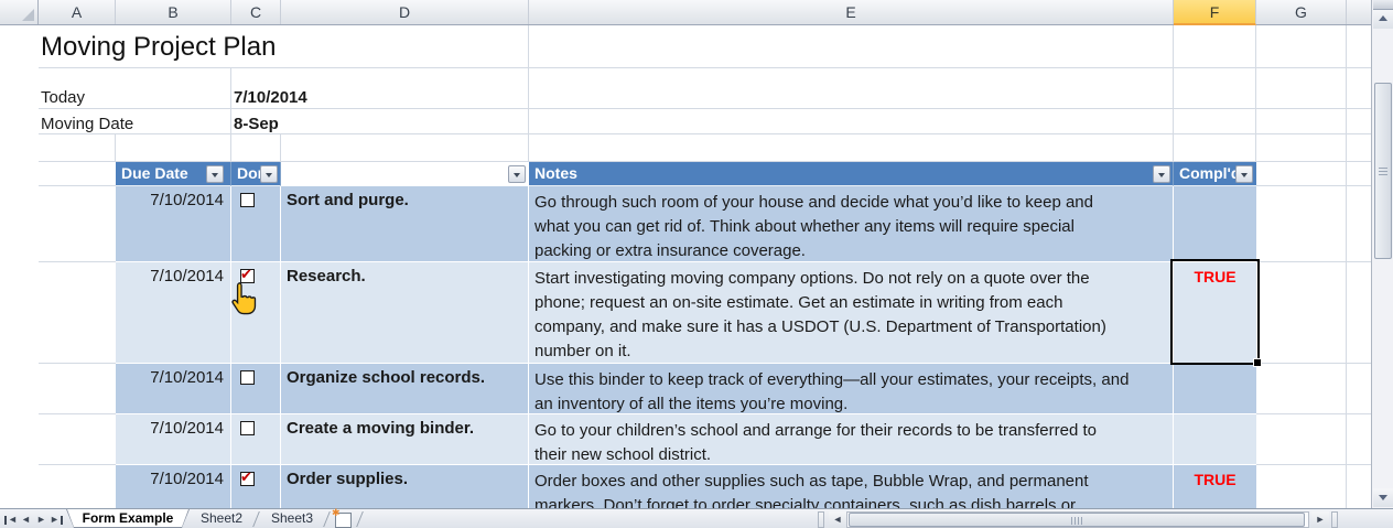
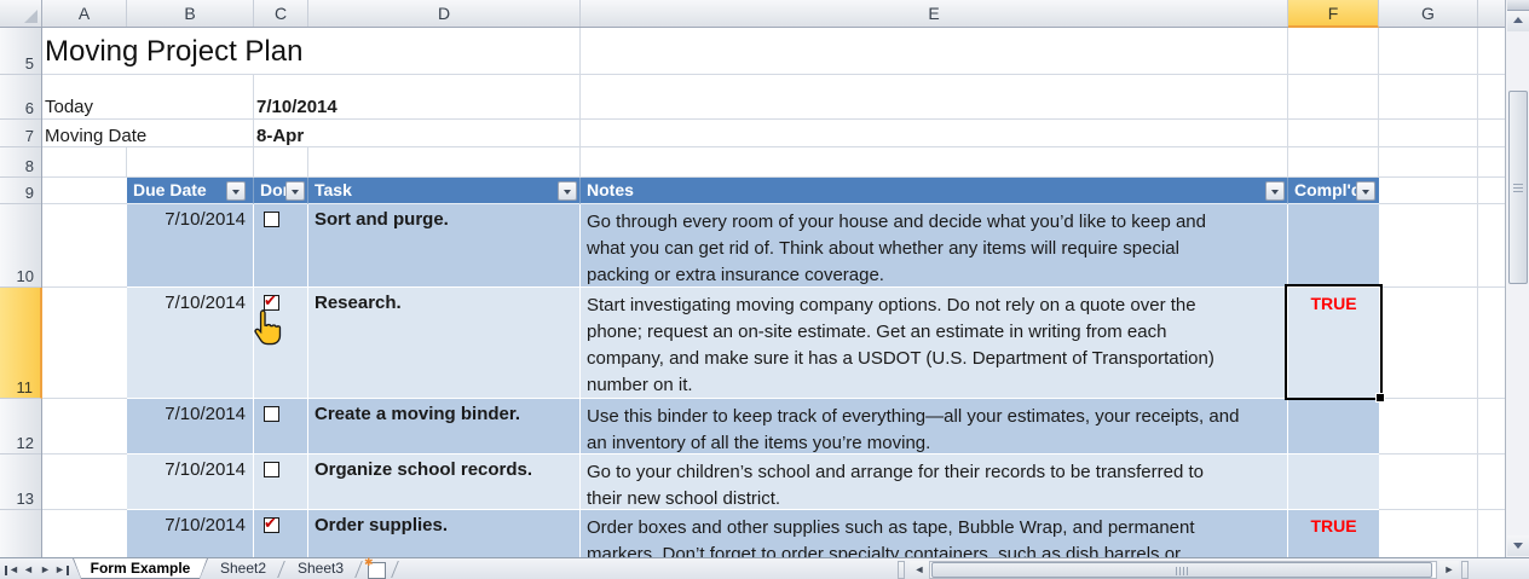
  A
  B
  C
  D
  E
  F
  G
+ 5
+ 6
+ 7
+ 8
+ 9
+ 10
+ 11
+ 12
+ 13
  Moving Project Plan
  Today
  7/10/2014
  Moving Date
- 8-Sep
+ 8-Apr
  Due Date
+ Task
  Notes
  Compl'
  7/10/2014
  Sort and purge.
- Go through such room of your house and decide what you’d like to keep and
+ Go through every room of your house and decide what you’d like to keep and
  what you can get rid of. Think about whether any items will require special
  packing or extra insurance coverage.
  7/10/2014
  ✔
  Research.
  Start investigating moving company options. Do not rely on a quote over the
  phone; request an on-site estimate. Get an estimate in writing from each
  company, and make sure it has a USDOT (U.S. Department of Transportation)
  number on it.
  TRUE
  7/10/2014
- Organize school records.
+ Create a moving binder.
  Use this binder to keep track of everything—all your estimates, your receipts, and
  an inventory of all the items you’re moving.
  7/10/2014
- Create a moving binder.
+ Organize school records.
  Go to your children’s school and arrange for their records to be transferred to
  their new school district.
  7/10/2014
  ✔
  Order supplies.
  Order boxes and other supplies such as tape, Bubble Wrap, and permanent
  markers. Don’t forget to order specialty containers, such as dish barrels or
  TRUE
  ◄
  ◄
  ►
  ►
  Form Example
  Sheet2
  Sheet3
  ◄
  ►
